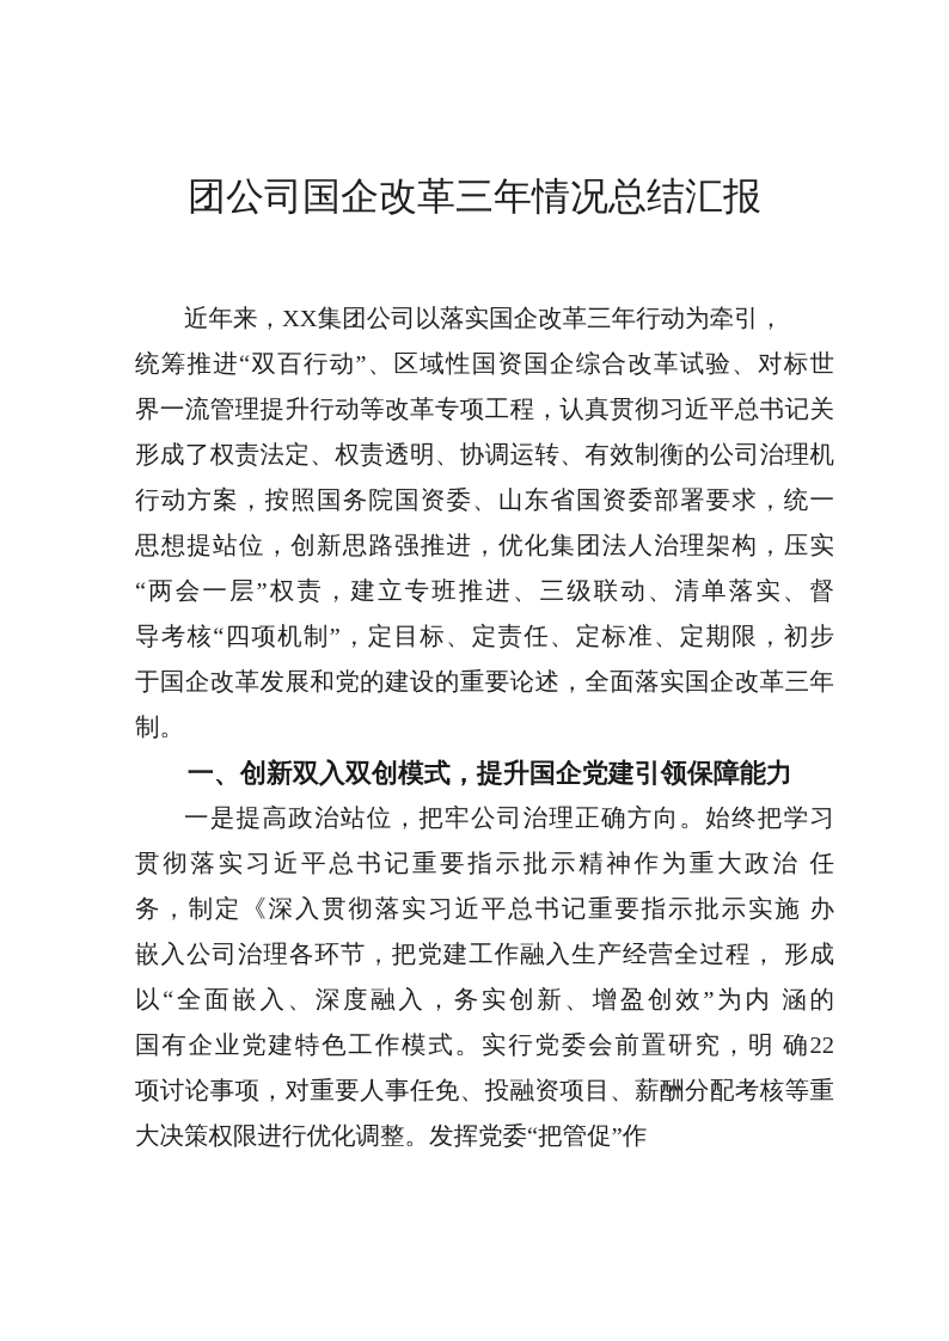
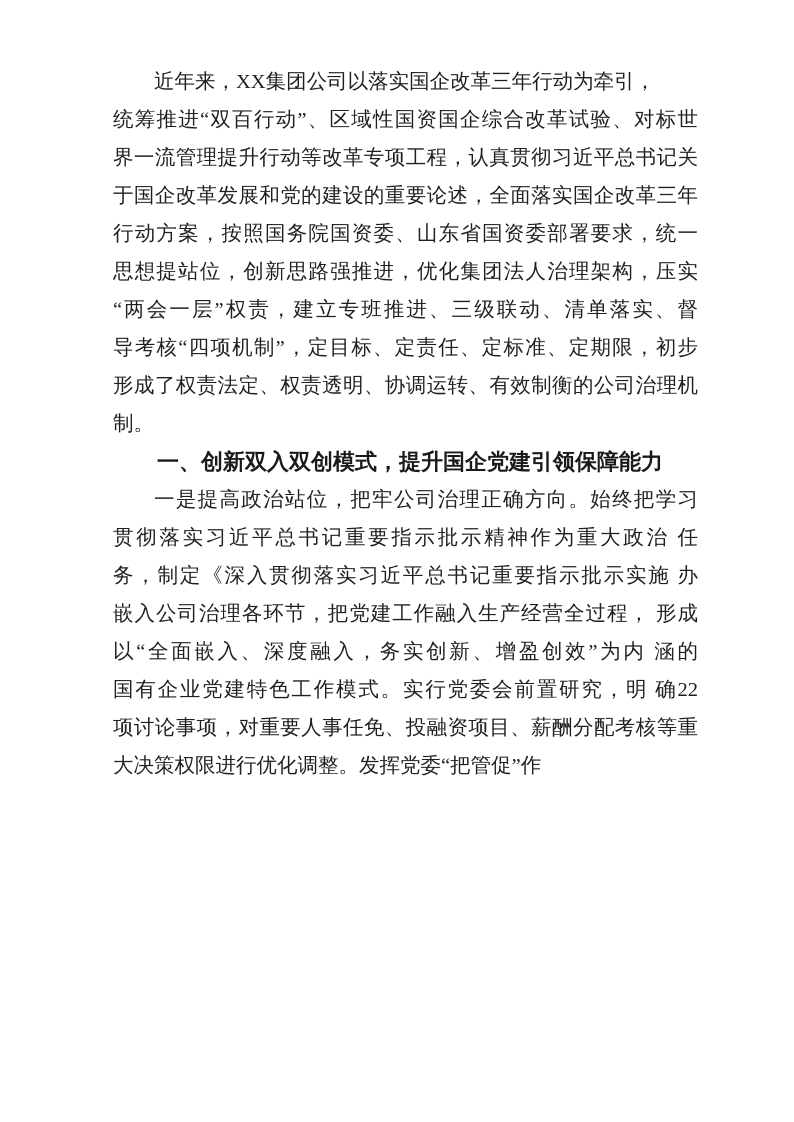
- 团公司国企改革三年情况总结汇报
  近年来，XX集团公司以落实国企改革三年行动为牵引，
  统筹推进“双百行动”、区域性国资国企综合改革试验、对标世
  界一流管理提升行动等改革专项工程，认真贯彻习近平总书记关
- 形成了权责法定、权责透明、协调运转、有效制衡的公司治理机
+ 于国企改革发展和党的建设的重要论述，全面落实国企改革三年
  行动方案，按照国务院国资委、山东省国资委部署要求，统一
  思想提站位，创新思路强推进，优化集团法人治理架构，压实
  “两会一层”权责，建立专班推进、三级联动、清单落实、督
  导考核“四项机制”，定目标、定责任、定标准、定期限，初步
- 于国企改革发展和党的建设的重要论述，全面落实国企改革三年
+ 形成了权责法定、权责透明、协调运转、有效制衡的公司治理机
  制。
  一、创新双入双创模式，提升国企党建引领保障能力
  一是提高政治站位，把牢公司治理正确方向。始终把学习
  贯彻落实习近平总书记重要指示批示精神作为重大政治 任
  务，制定《深入贯彻落实习近平总书记重要指示批示实施 办
  嵌入公司治理各环节，把党建工作融入生产经营全过程， 形成
  以“全面嵌入、深度融入，务实创新、增盈创效”为内 涵的
  国有企业党建特色工作模式。实行党委会前置研究，明 确22
  项讨论事项，对重要人事任免、投融资项目、薪酬分配考核等重
  大决策权限进行优化调整。发挥党委“把管促”作
